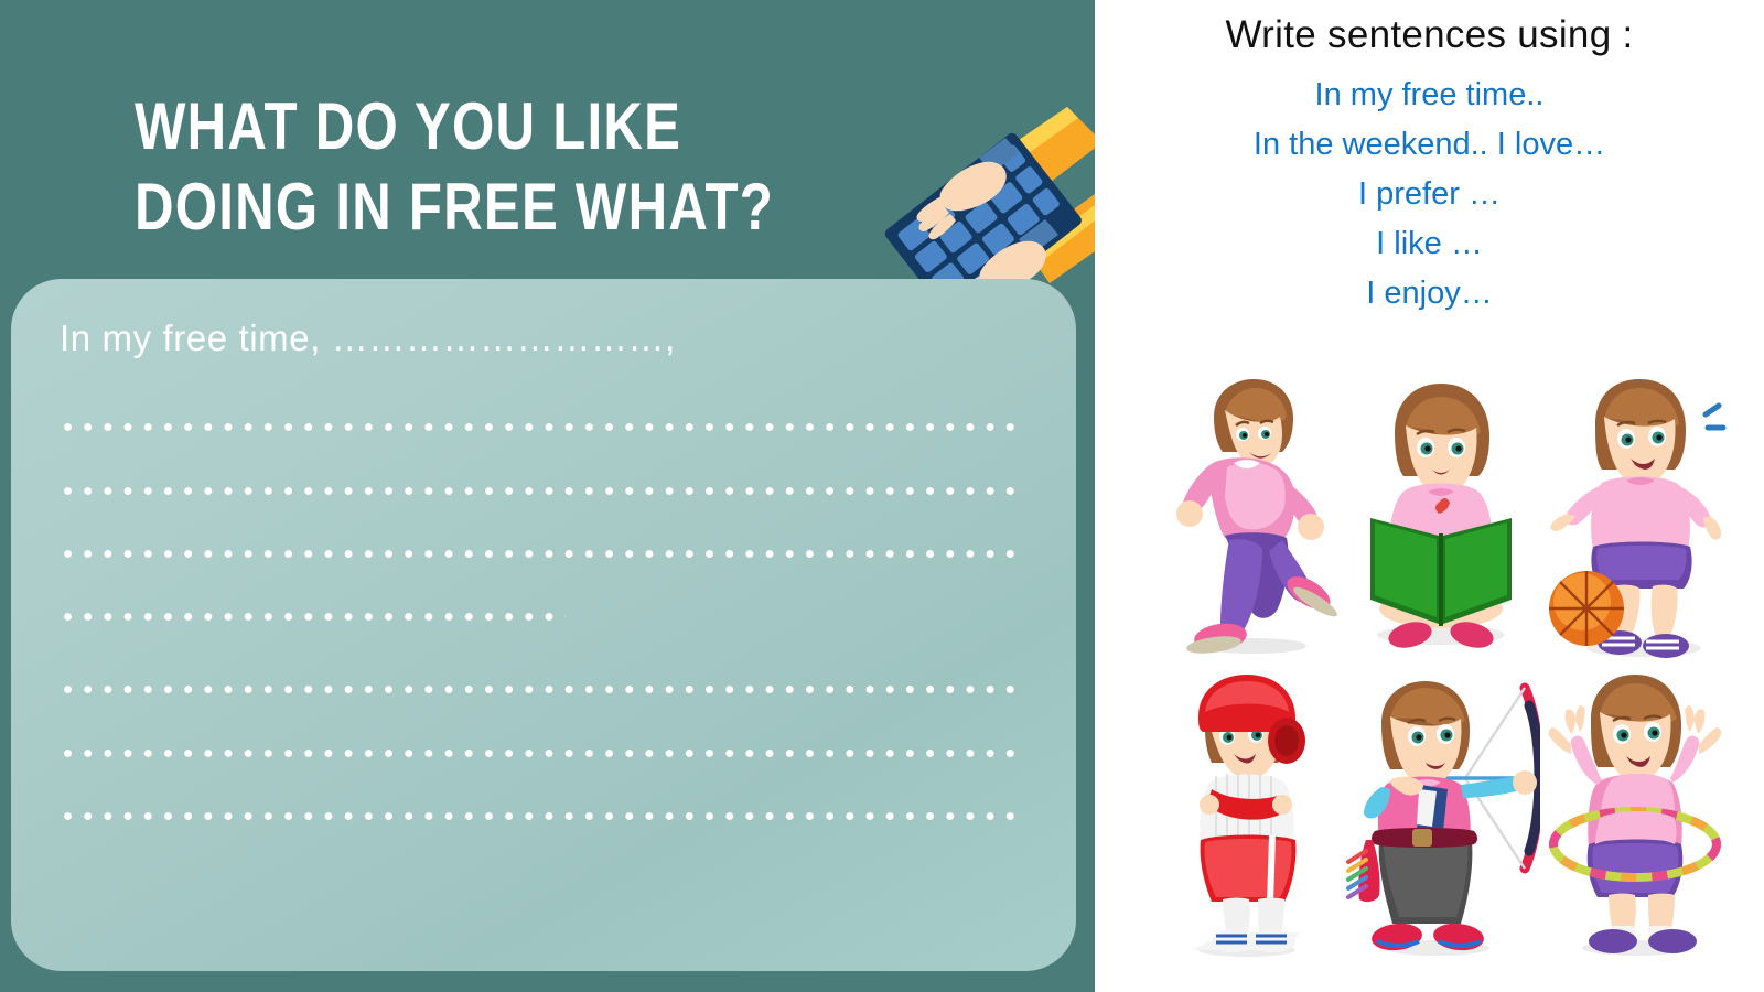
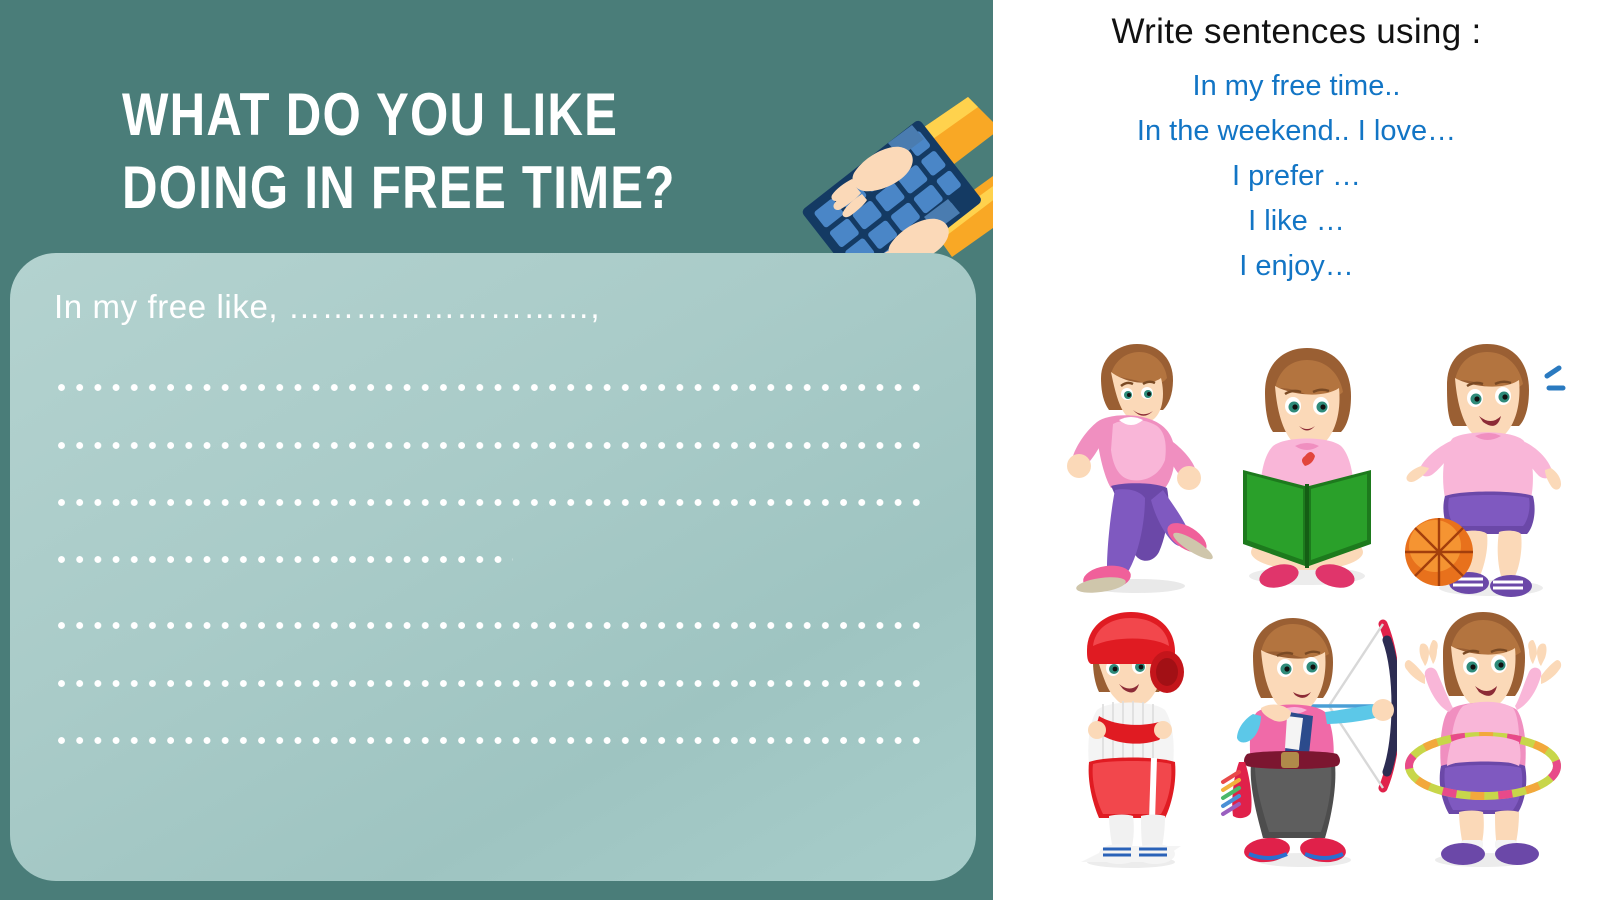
- WHAT DO YOU LIKE DOING IN FREE WHAT?
+ WHAT DO YOU LIKE DOING IN FREE TIME?
- In my free time, ………………………,
+ In my free like, ………………………,
  Write sentences using :
  In my free time..
  In the weekend.. I love…
  I prefer …
  I like …
  I enjoy…
